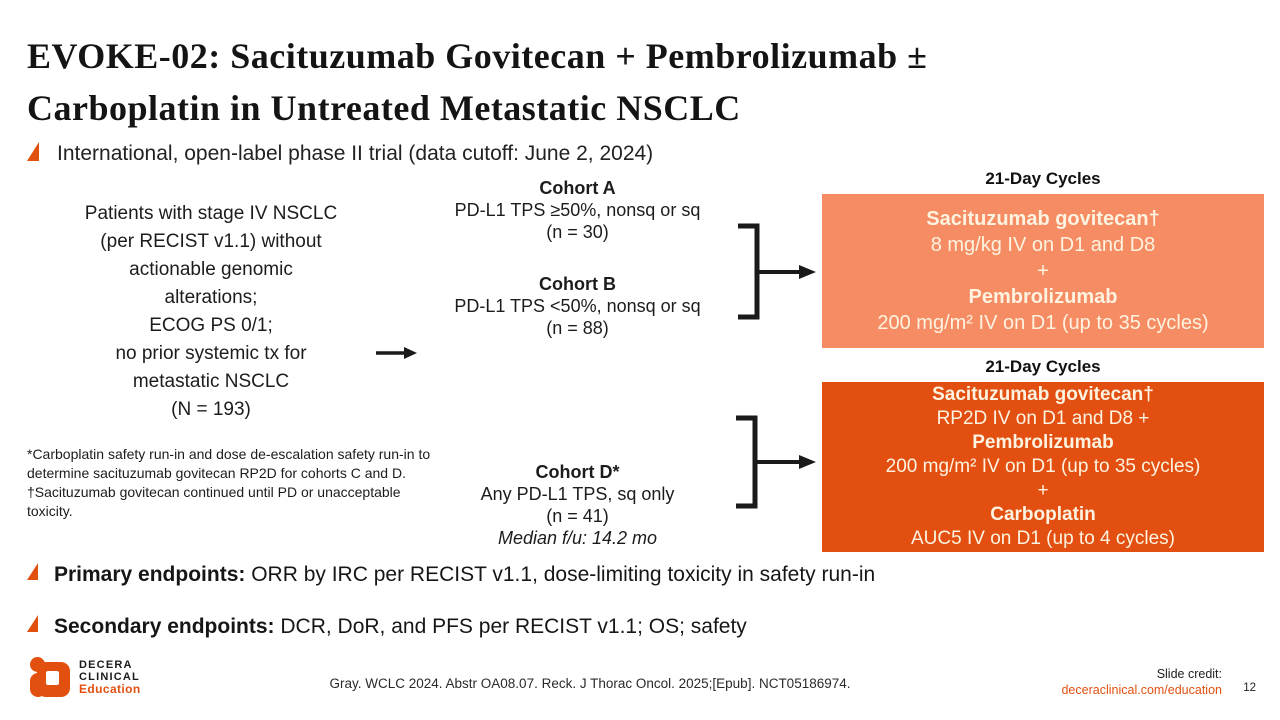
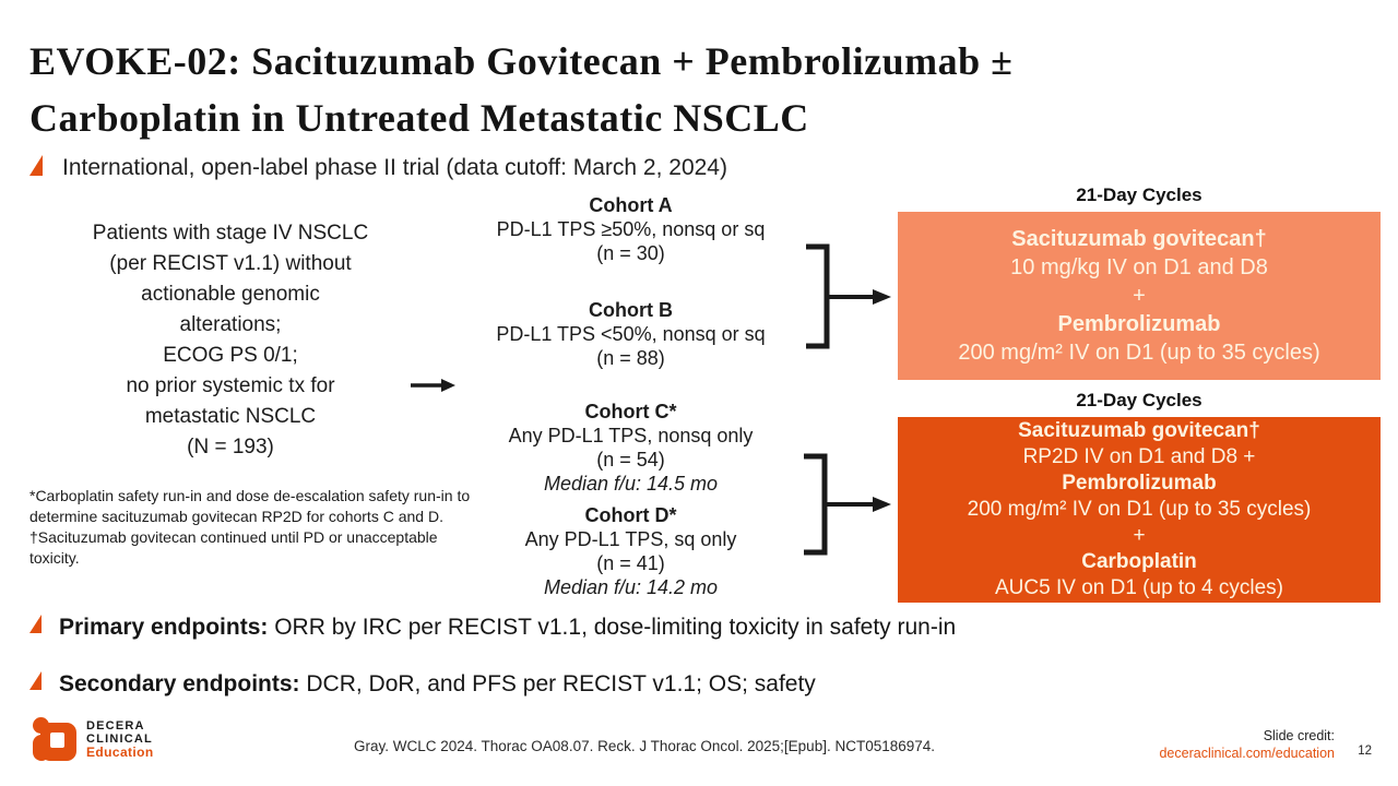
  EVOKE-02: Sacituzumab Govitecan + Pembrolizumab ±
  Carboplatin in Untreated Metastatic NSCLC
- International, open-label phase II trial (data cutoff: June 2, 2024)
+ International, open-label phase II trial (data cutoff: March 2, 2024)
  Patients with stage IV NSCLC
  (per RECIST v1.1) without
  actionable genomic
  alterations;
  ECOG PS 0/1;
  no prior systemic tx for
  metastatic NSCLC
  (N = 193)
  *Carboplatin safety run-in and dose de-escalation safety run-in to determine sacituzumab govitecan RP2D for cohorts C and D. †Sacituzumab govitecan continued until PD or unacceptable toxicity.
  Cohort A
  PD-L1 TPS ≥50%, nonsq or sq
  (n = 30)
  Cohort B
  PD-L1 TPS <50%, nonsq or sq
  (n = 88)
+ Cohort C*
+ Any PD-L1 TPS, nonsq only
+ (n = 54)
+ Median f/u: 14.5 mo
  Cohort D*
  Any PD-L1 TPS, sq only
  (n = 41)
  Median f/u: 14.2 mo
  21-Day Cycles
  21-Day Cycles
  Sacituzumab govitecan†
- 8 mg/kg IV on D1 and D8
+ 10 mg/kg IV on D1 and D8
  +
  Pembrolizumab
  200 mg/m² IV on D1 (up to 35 cycles)
  Sacituzumab govitecan†
  RP2D IV on D1 and D8 +
  Pembrolizumab
  200 mg/m² IV on D1 (up to 35 cycles)
  +
  Carboplatin
  AUC5 IV on D1 (up to 4 cycles)
  Primary endpoints: ORR by IRC per RECIST v1.1, dose-limiting toxicity in safety run-in
  Secondary endpoints: DCR, DoR, and PFS per RECIST v1.1; OS; safety
  DECERA
  CLINICAL
  Education
- Gray. WCLC 2024. Abstr OA08.07. Reck. J Thorac Oncol. 2025;[Epub]. NCT05186974.
+ Gray. WCLC 2024. Thorac OA08.07. Reck. J Thorac Oncol. 2025;[Epub]. NCT05186974.
  Slide credit:
  deceraclinical.com/education
  12
